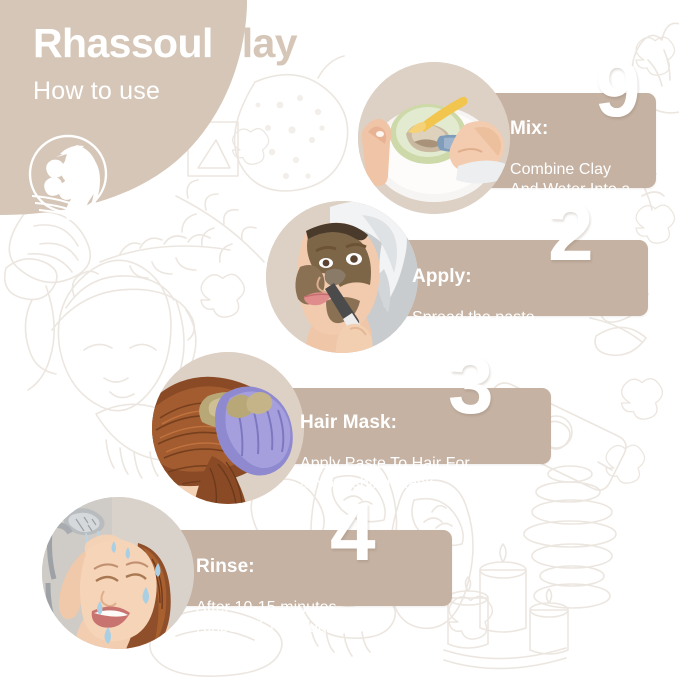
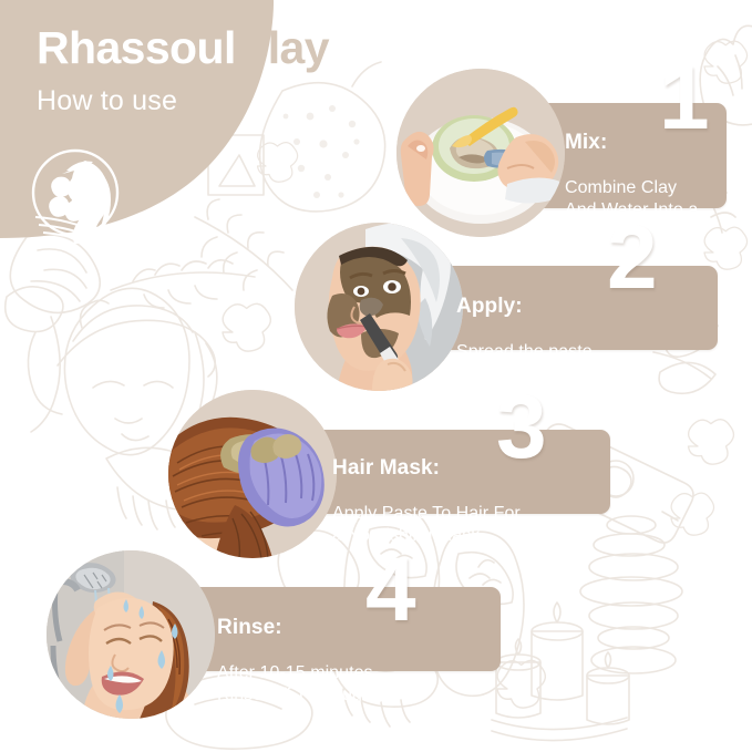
  RhassoulClay
  How to use
- 9
+ 1
  Mix:
  Combine Clay
  And Water Into a
  Paste In A Bowl.
  2
  Apply:
  Spread the paste
  3
  Hair Mask:
  Apply Paste To Hair For
  a Nourishing Mask
  4
  Rinse:
  After 10-15 minutes,
  Rinse Off Thoroughly.
